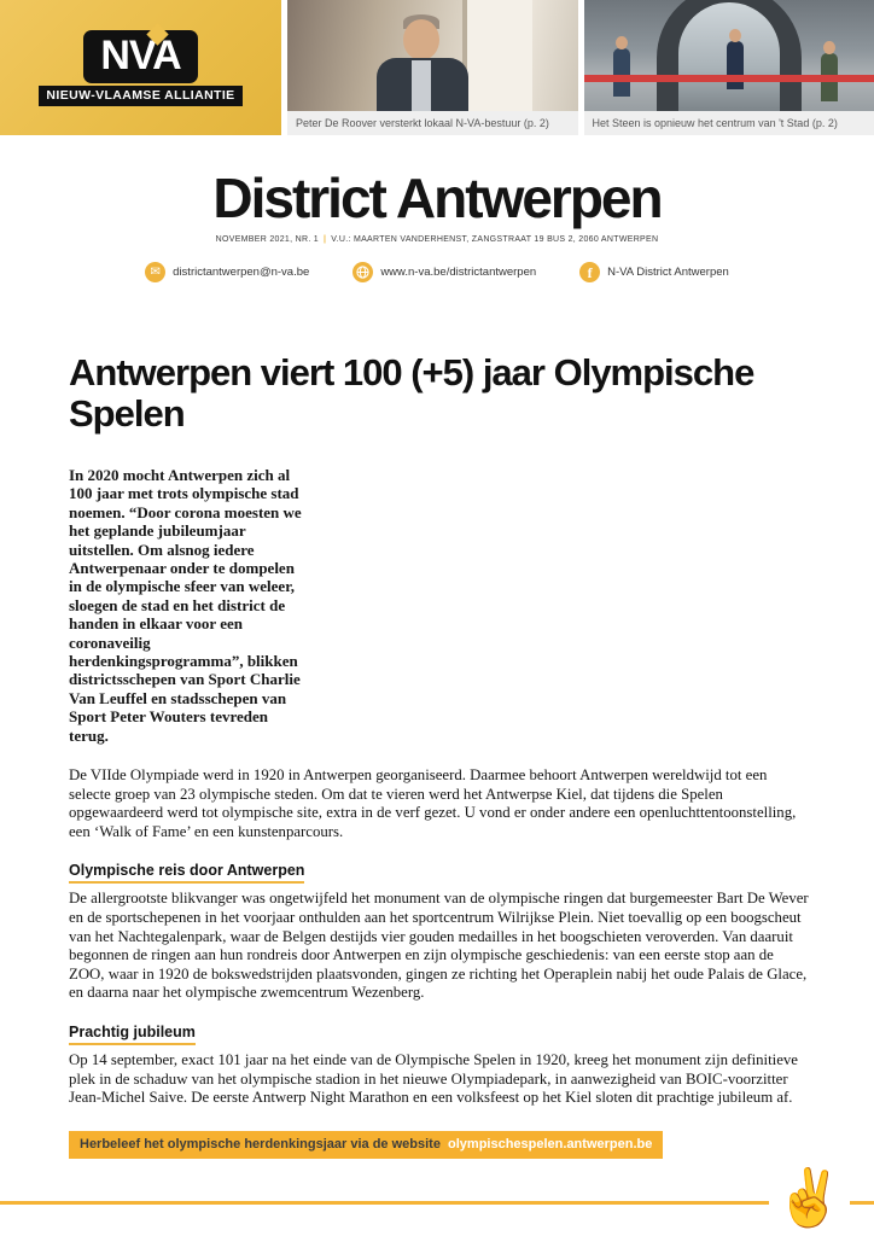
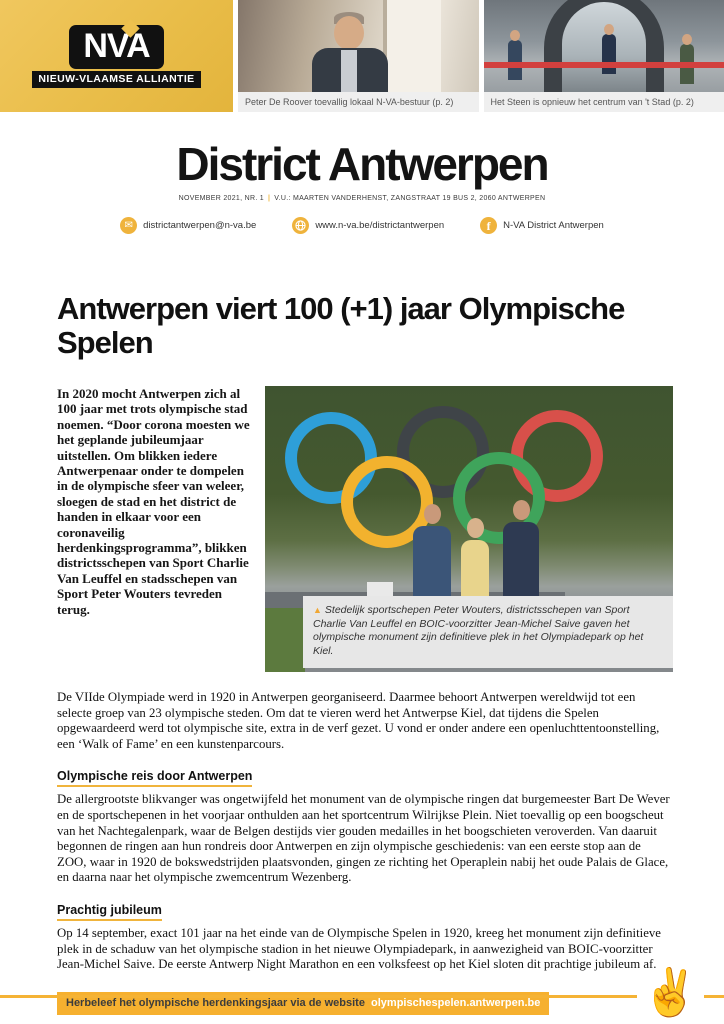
  NVA
  NIEUW-VLAAMSE ALLIANTIE
- Peter De Roover versterkt lokaal N-VA-bestuur (p. 2)
+ Peter De Roover toevallig lokaal N-VA-bestuur (p. 2)
  Het Steen is opnieuw het centrum van 't Stad (p. 2)
  District Antwerpen
  ✉
  districtantwerpen@n-va.be
  www.n-va.be/districtantwerpen
  f
  N-VA District Antwerpen
- Antwerpen viert 100 (+5) jaar Olympische Spelen
+ Antwerpen viert 100 (+1) jaar Olympische Spelen
- In 2020 mocht Antwerpen zich al 100 jaar met trots olympische stad noemen. “Door corona moesten we het geplande jubileumjaar uitstellen. Om alsnog iedere Antwerpenaar onder te dompelen in de olympische sfeer van weleer, sloegen de stad en het district de handen in elkaar voor een coronaveilig herdenkingsprogramma”, blikken districtsschepen van Sport Charlie Van Leuffel en stadsschepen van Sport Peter Wouters tevreden terug.
+ In 2020 mocht Antwerpen zich al 100 jaar met trots olympische stad noemen. “Door corona moesten we het geplande jubileumjaar uitstellen. Om blikken iedere Antwerpenaar onder te dompelen in de olympische sfeer van weleer, sloegen de stad en het district de handen in elkaar voor een coronaveilig herdenkingsprogramma”, blikken districtsschepen van Sport Charlie Van Leuffel en stadsschepen van Sport Peter Wouters tevreden terug.
+ ▲ Stedelijk sportschepen Peter Wouters, districtsschepen van Sport Charlie Van Leuffel en BOIC-voorzitter Jean-Michel Saive gaven het olympische monument zijn definitieve plek in het Olympiadepark op het Kiel.
  De VIIde Olympiade werd in 1920 in Antwerpen georganiseerd. Daarmee behoort Antwerpen wereldwijd tot een selecte groep van 23 olympische steden. Om dat te vieren werd het Antwerpse Kiel, dat tijdens die Spelen opgewaardeerd werd tot olympische site, extra in de verf gezet. U vond er onder andere een openluchttentoonstelling, een ‘Walk of Fame’ en een kunstenparcours.
  Olympische reis door Antwerpen
  De allergrootste blikvanger was ongetwijfeld het monument van de olympische ringen dat burgemeester Bart De Wever en de sportschepenen in het voorjaar onthulden aan het sportcentrum Wilrijkse Plein. Niet toevallig op een boogscheut van het Nachtegalenpark, waar de Belgen destijds vier gouden medailles in het boogschieten veroverden. Van daaruit begonnen de ringen aan hun rondreis door Antwerpen en zijn olympische geschiedenis: van een eerste stop aan de ZOO, waar in 1920 de bokswedstrijden plaatsvonden, gingen ze richting het Operaplein nabij het oude Palais de Glace, en daarna naar het olympische zwemcentrum Wezenberg.
  Prachtig jubileum
  Op 14 september, exact 101 jaar na het einde van de Olympische Spelen in 1920, kreeg het monument zijn definitieve plek in de schaduw van het olympische stadion in het nieuwe Olympiadepark, in aanwezigheid van BOIC-voorzitter Jean-Michel Saive. De eerste Antwerp Night Marathon en een volksfeest op het Kiel sloten dit prachtige jubileum af.
  Herbeleef het olympische herdenkingsjaar via de website olympischespelen.antwerpen.be
  ✌
